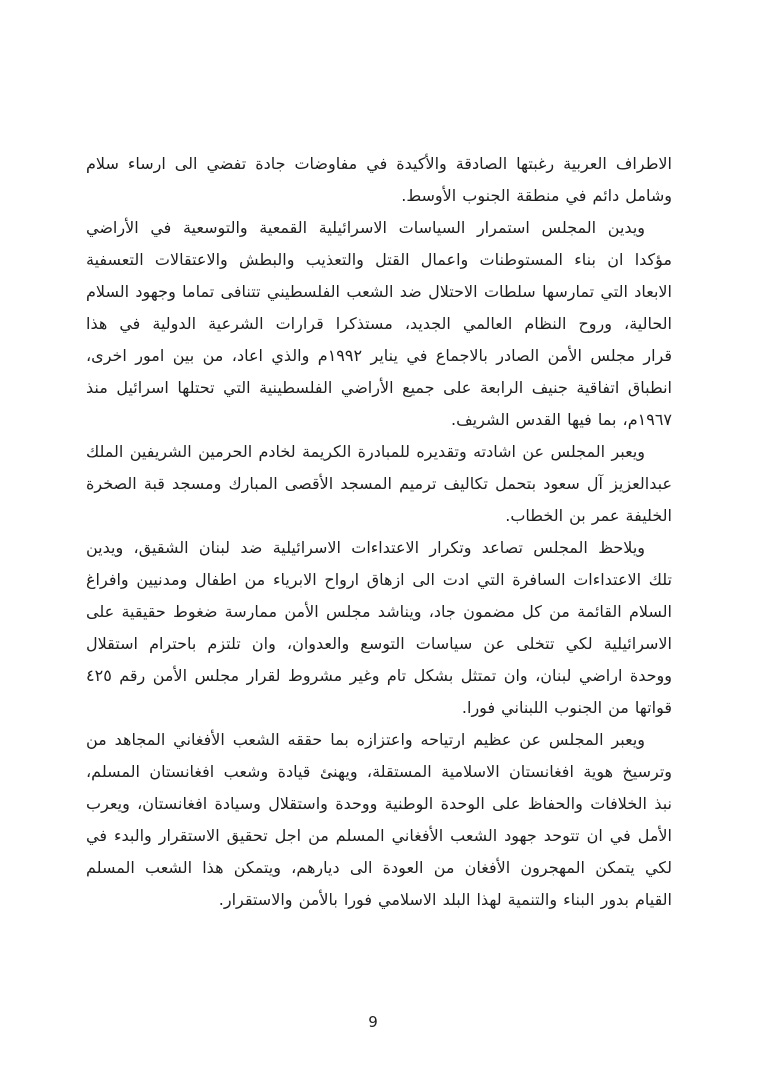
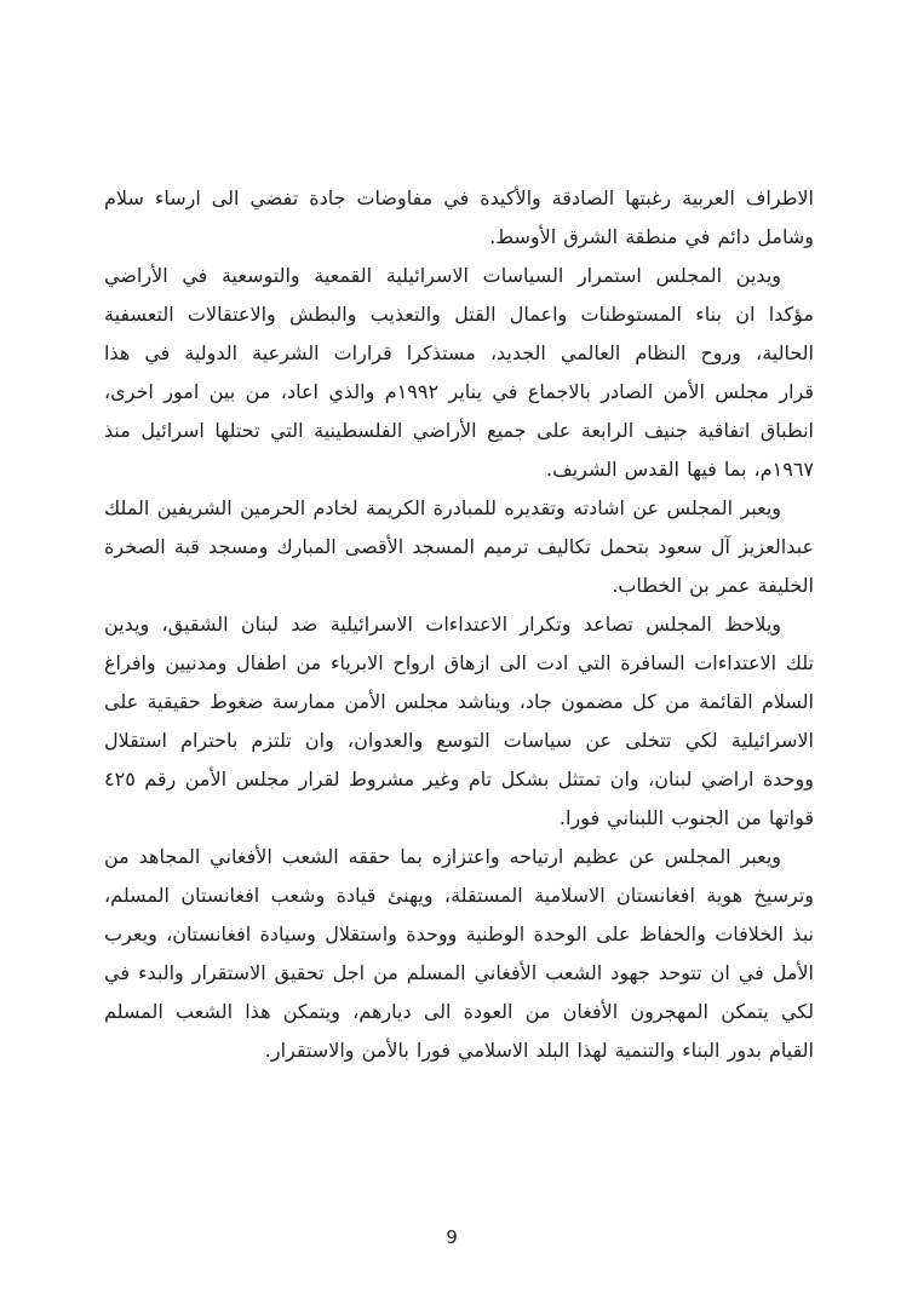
  الاطراف العربية رغبتها الصادقة والأكيدة في مفاوضات جادة تفضي الى ارساء سلام
- وشامل دائم في منطقة الجنوب الأوسط.
+ وشامل دائم في منطقة الشرق الأوسط.
  ويدين المجلس استمرار السياسات الاسرائيلية القمعية والتوسعية في الأراضي
  مؤكدا ان بناء المستوطنات واعمال القتل والتعذيب والبطش والاعتقالات التعسفية
- الابعاد التي تمارسها سلطات الاحتلال ضد الشعب الفلسطيني تتنافى تماما وجهود السلام
  الحالية، وروح النظام العالمي الجديد، مستذكرا قرارات الشرعية الدولية في هذا
  قرار مجلس الأمن الصادر بالاجماع في يناير ١٩٩٢م والذي اعاد، من بين امور اخرى،
  انطباق اتفاقية جنيف الرابعة على جميع الأراضي الفلسطينية التي تحتلها اسرائيل منذ
  ١٩٦٧م، بما فيها القدس الشريف.
  ويعبر المجلس عن اشادته وتقديره للمبادرة الكريمة لخادم الحرمين الشريفين الملك
  عبدالعزيز آل سعود بتحمل تكاليف ترميم المسجد الأقصى المبارك ومسجد قبة الصخرة
  الخليفة عمر بن الخطاب.
  ويلاحظ المجلس تصاعد وتكرار الاعتداءات الاسرائيلية ضد لبنان الشقيق، ويدين
  تلك الاعتداءات السافرة التي ادت الى ازهاق ارواح الابرياء من اطفال ومدنيين وافراغ
  السلام القائمة من كل مضمون جاد، ويناشد مجلس الأمن ممارسة ضغوط حقيقية على
  الاسرائيلية لكي تتخلى عن سياسات التوسع والعدوان، وان تلتزم باحترام استقلال
  ووحدة اراضي لبنان، وان تمتثل بشكل تام وغير مشروط لقرار مجلس الأمن رقم ٤٢٥
  قواتها من الجنوب اللبناني فورا.
  ويعبر المجلس عن عظيم ارتياحه واعتزازه بما حققه الشعب الأفغاني المجاهد من
  وترسيخ هوية افغانستان الاسلامية المستقلة، ويهنئ قيادة وشعب افغانستان المسلم،
  نبذ الخلافات والحفاظ على الوحدة الوطنية ووحدة واستقلال وسيادة افغانستان، ويعرب
  الأمل في ان تتوحد جهود الشعب الأفغاني المسلم من اجل تحقيق الاستقرار والبدء في
  لكي يتمكن المهجرون الأفغان من العودة الى ديارهم، ويتمكن هذا الشعب المسلم
  القيام بدور البناء والتنمية لهذا البلد الاسلامي فورا بالأمن والاستقرار.
  9
